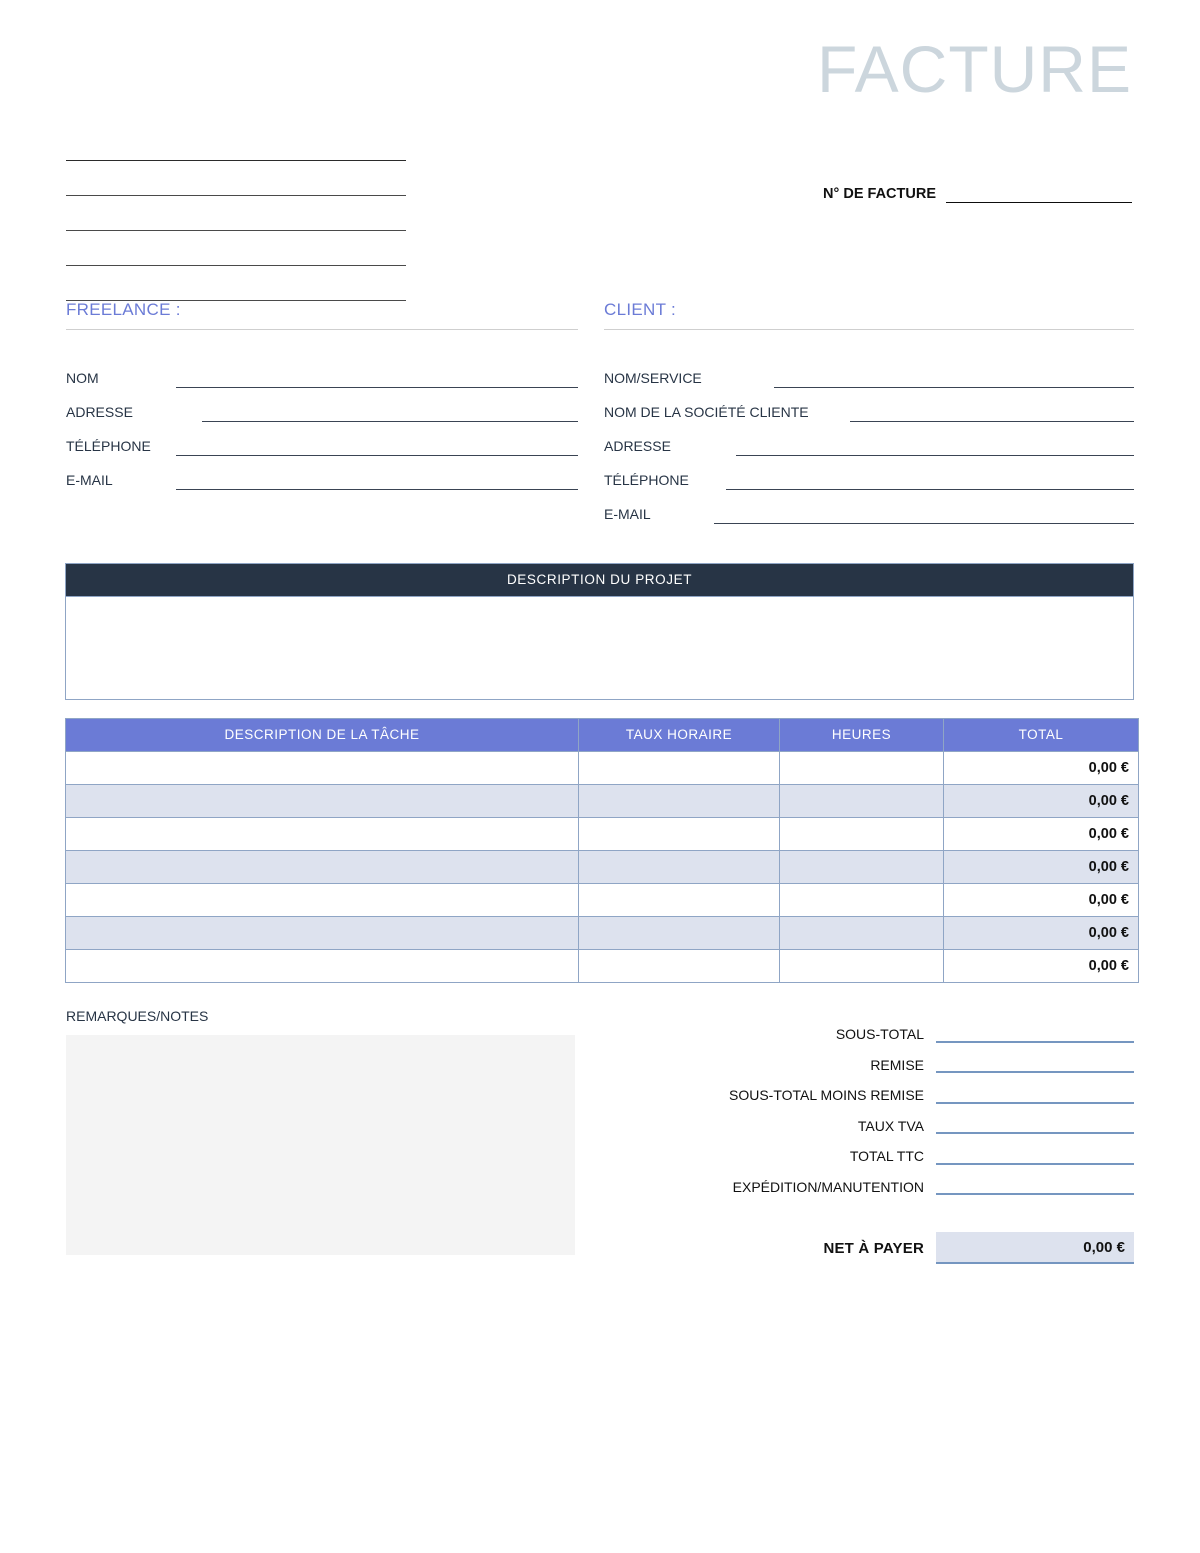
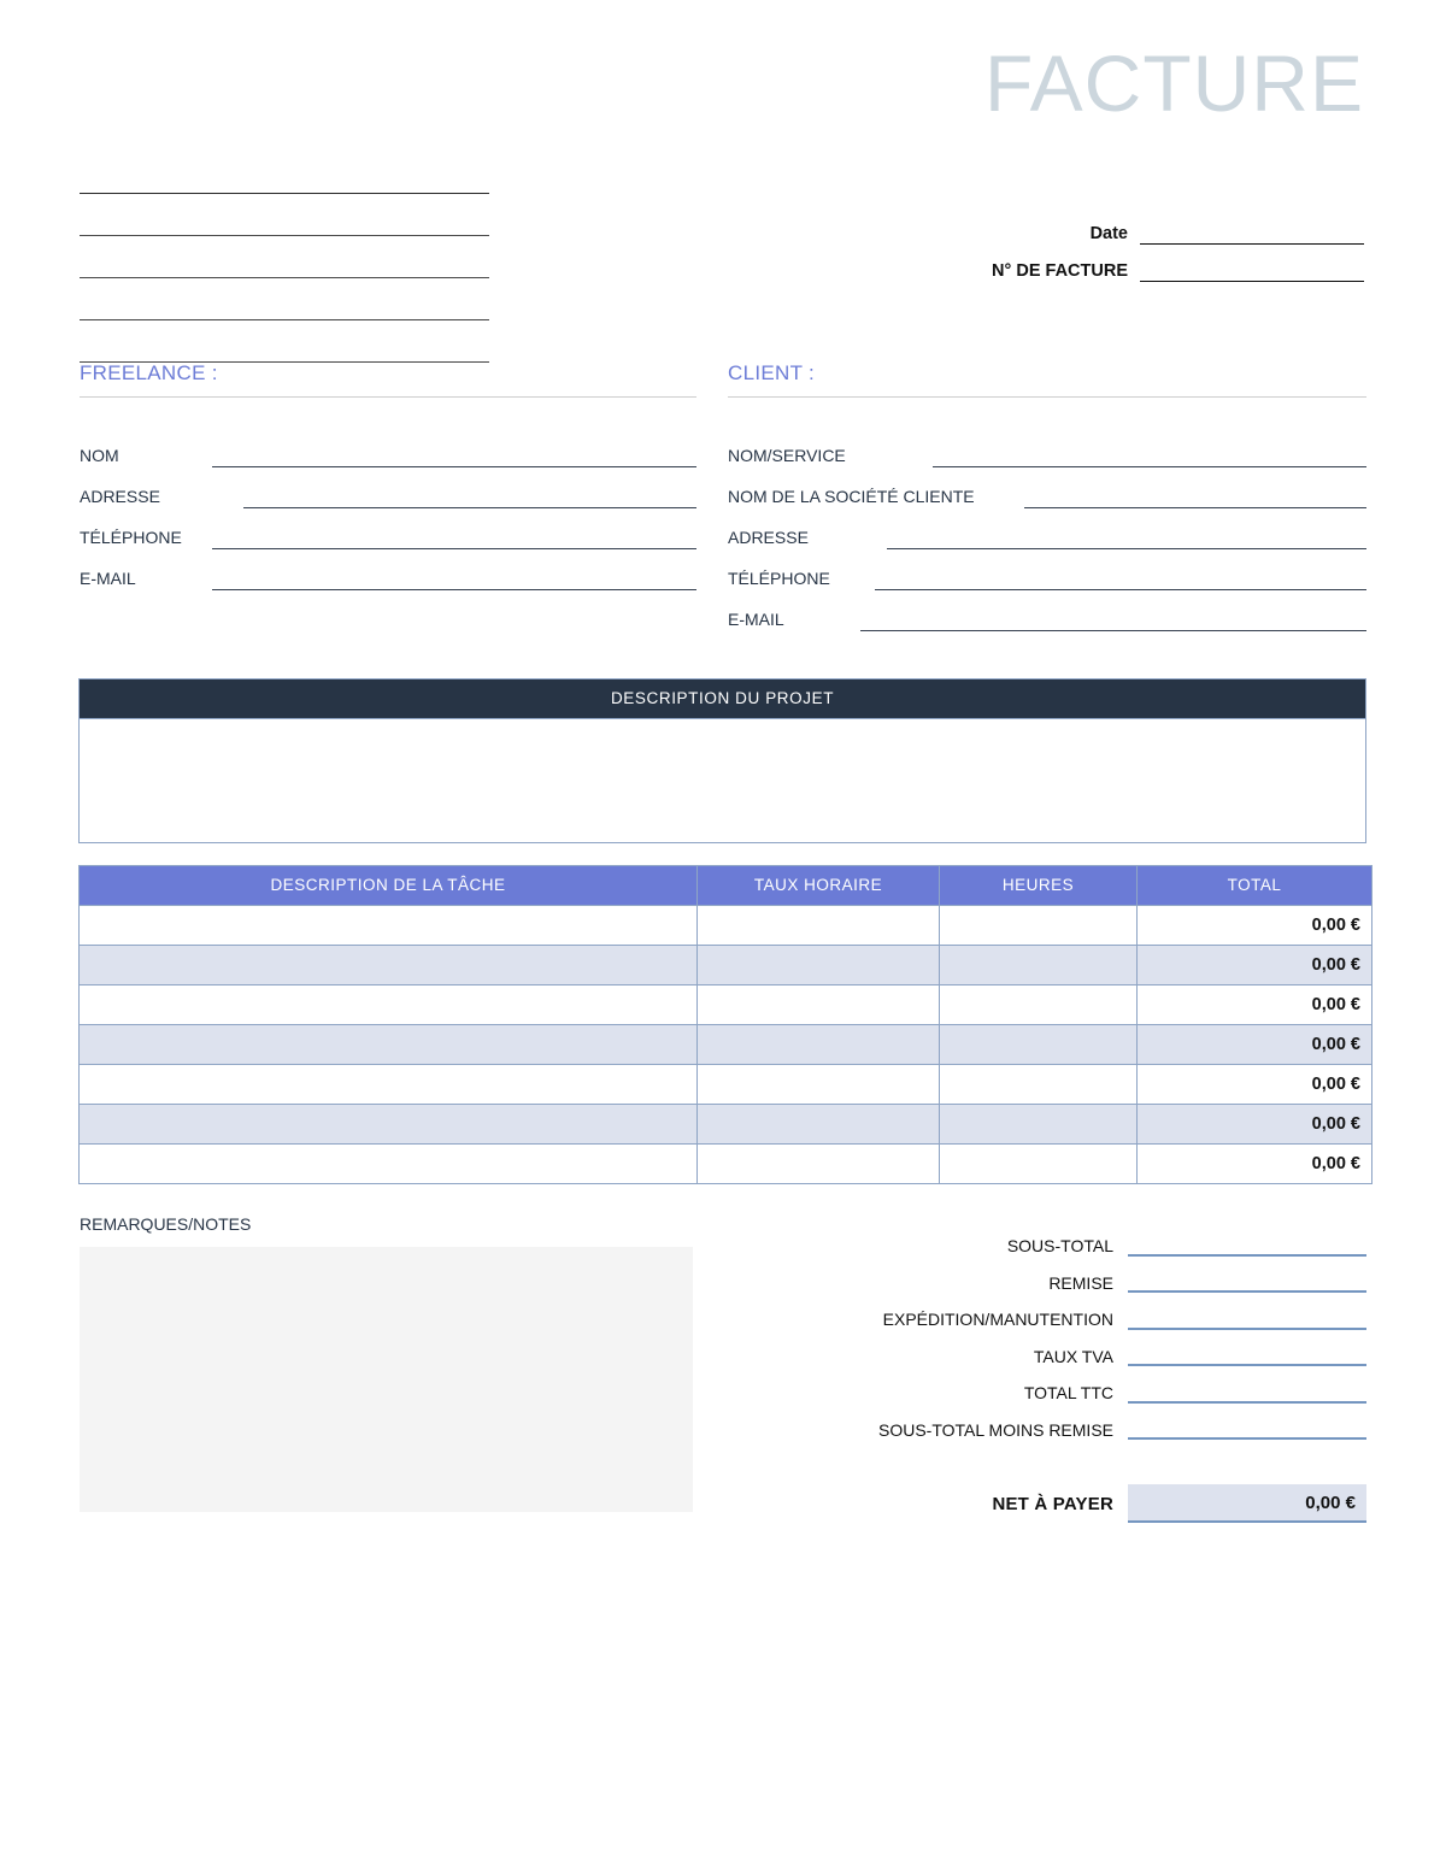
  FACTURE
+ Date
  N° DE FACTURE
  FREELANCE :
  NOM
  ADRESSE
  TÉLÉPHONE
  E-MAIL
  CLIENT :
  NOM/SERVICE
  NOM DE LA SOCIÉTÉ CLIENTE
  ADRESSE
  TÉLÉPHONE
  E-MAIL
  DESCRIPTION DU PROJET
  DESCRIPTION DE LA TÂCHE	TAUX HORAIRE	HEURES	TOTAL
  			0,00 €
  			0,00 €
  			0,00 €
  			0,00 €
  			0,00 €
  			0,00 €
  			0,00 €
  REMARQUES/NOTES
  SOUS-TOTAL
  REMISE
- SOUS-TOTAL MOINS REMISE
+ EXPÉDITION/MANUTENTION
  TAUX TVA
  TOTAL TTC
- EXPÉDITION/MANUTENTION
+ SOUS-TOTAL MOINS REMISE
  NET À PAYER
  0,00 €
